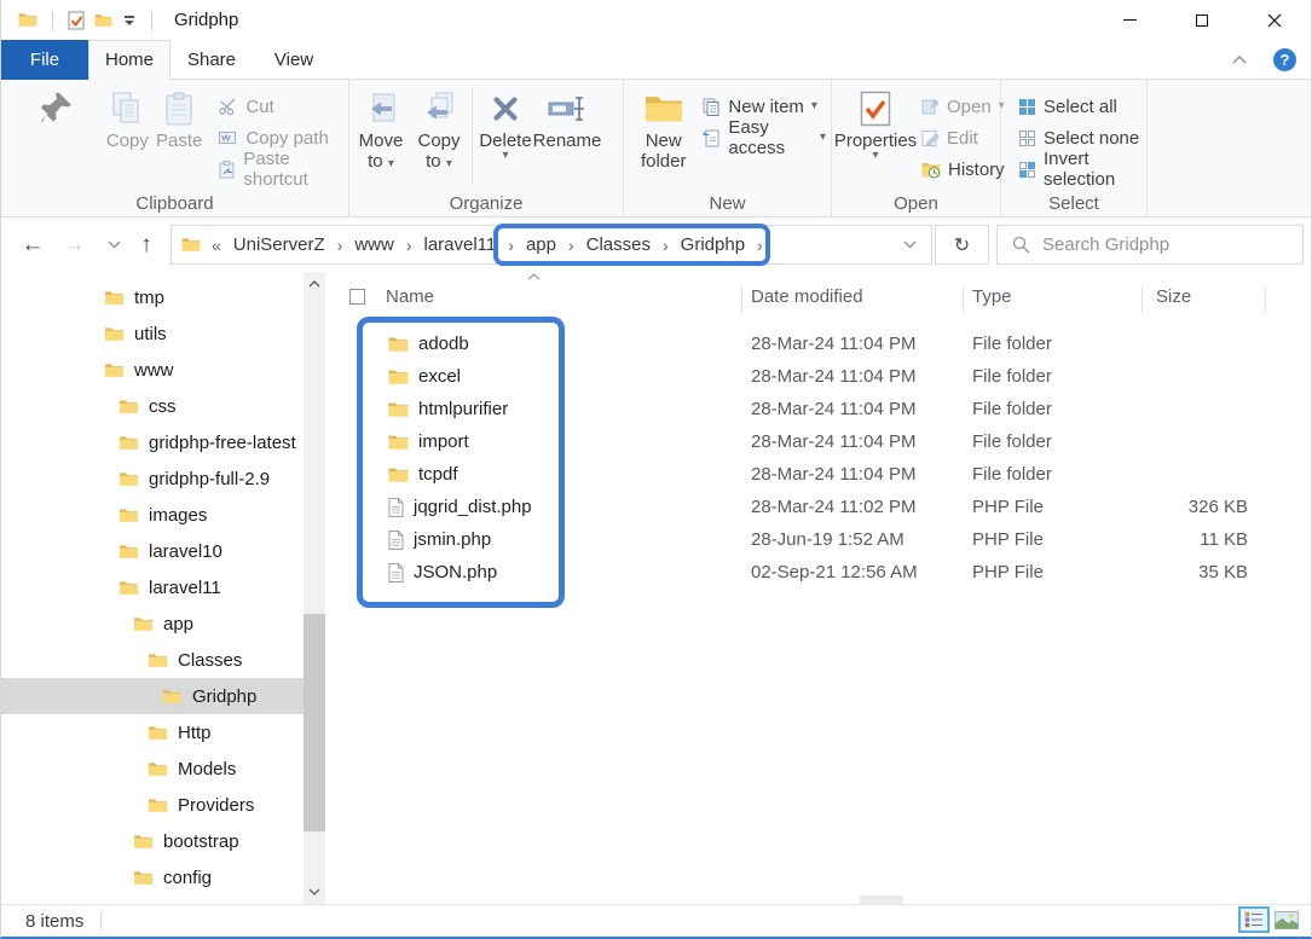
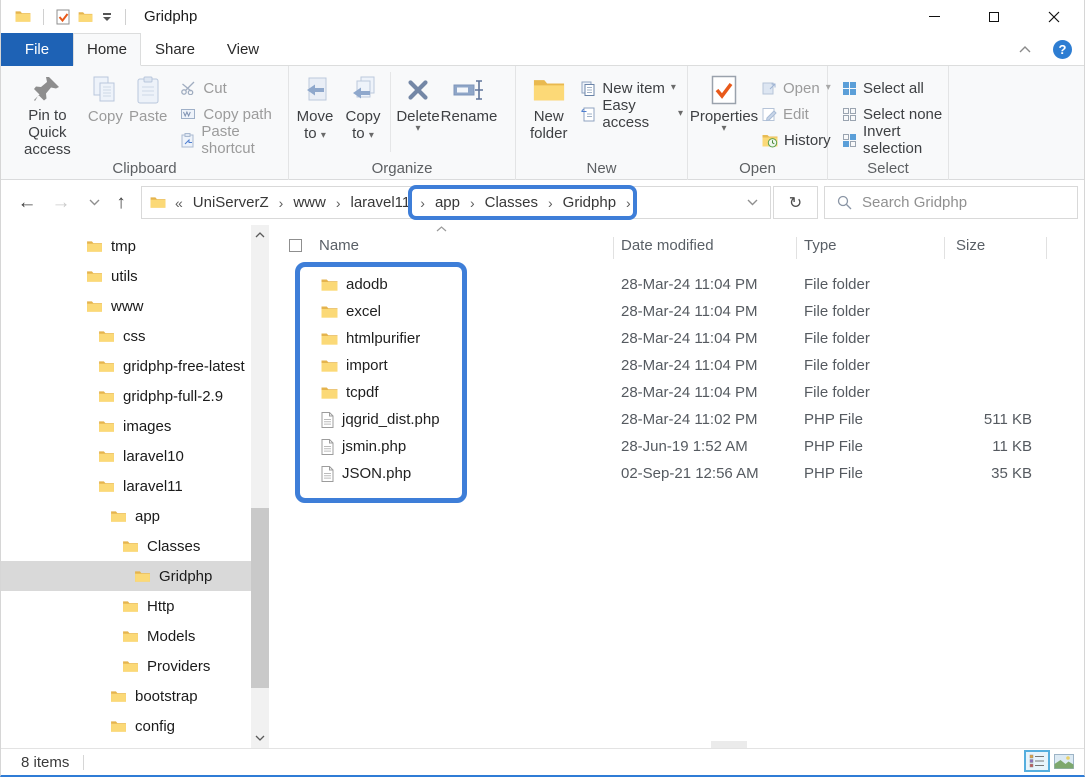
  Gridphp
  File
  Home
  Share
  View
  ?
+ Pin to Quick access
  Copy
  Paste
  Cut
  Copy path
  Paste shortcut
  Clipboard
  Move to ▾
  Copy to ▾
  Delete
  ▾
  Rename
  Organize
  New folder
  New item
  ▾
  Easy access
  ▾
  New
  Properties
  ▾
  Open
  ▾
  Edit
  History
  Open
  Select all
  Select none
  Invert selection
  Select
  ←
  →
  ↑
  «
  UniServerZ
  ›
  www
  ›
  laravel11
  ›
  app
  ›
  Classes
  ›
  Gridphp
  ›
  ↻
  Search Gridphp
  tmp
  utils
  www
  css
  gridphp-free-latest
  gridphp-full-2.9
  images
  laravel10
  laravel11
  app
  Classes
  Gridphp
  Http
  Models
  Providers
  bootstrap
  config
  Name
  Date modified
  Type
  Size
  adodb
  28-Mar-24 11:04 PM
  File folder
  excel
  28-Mar-24 11:04 PM
  File folder
  htmlpurifier
  28-Mar-24 11:04 PM
  File folder
  import
  28-Mar-24 11:04 PM
  File folder
  tcpdf
  28-Mar-24 11:04 PM
  File folder
  jqgrid_dist.php
  28-Mar-24 11:02 PM
  PHP File
- 326 KB
+ 511 KB
  jsmin.php
  28-Jun-19 1:52 AM
  PHP File
  11 KB
  JSON.php
  02-Sep-21 12:56 AM
  PHP File
  35 KB
  8 items
